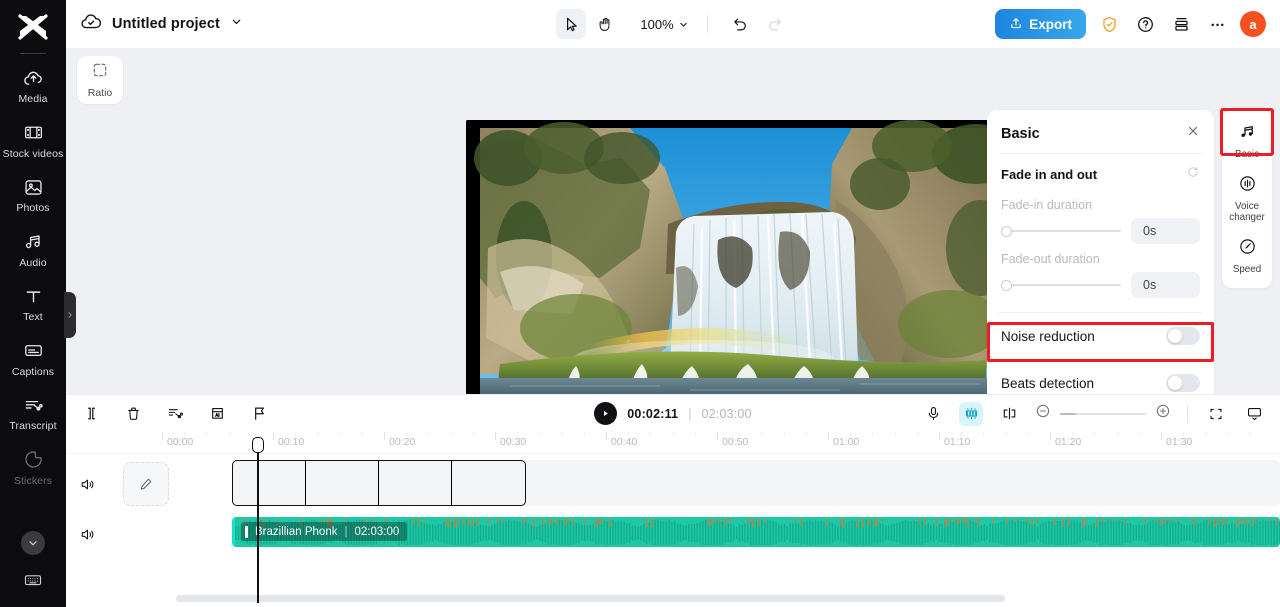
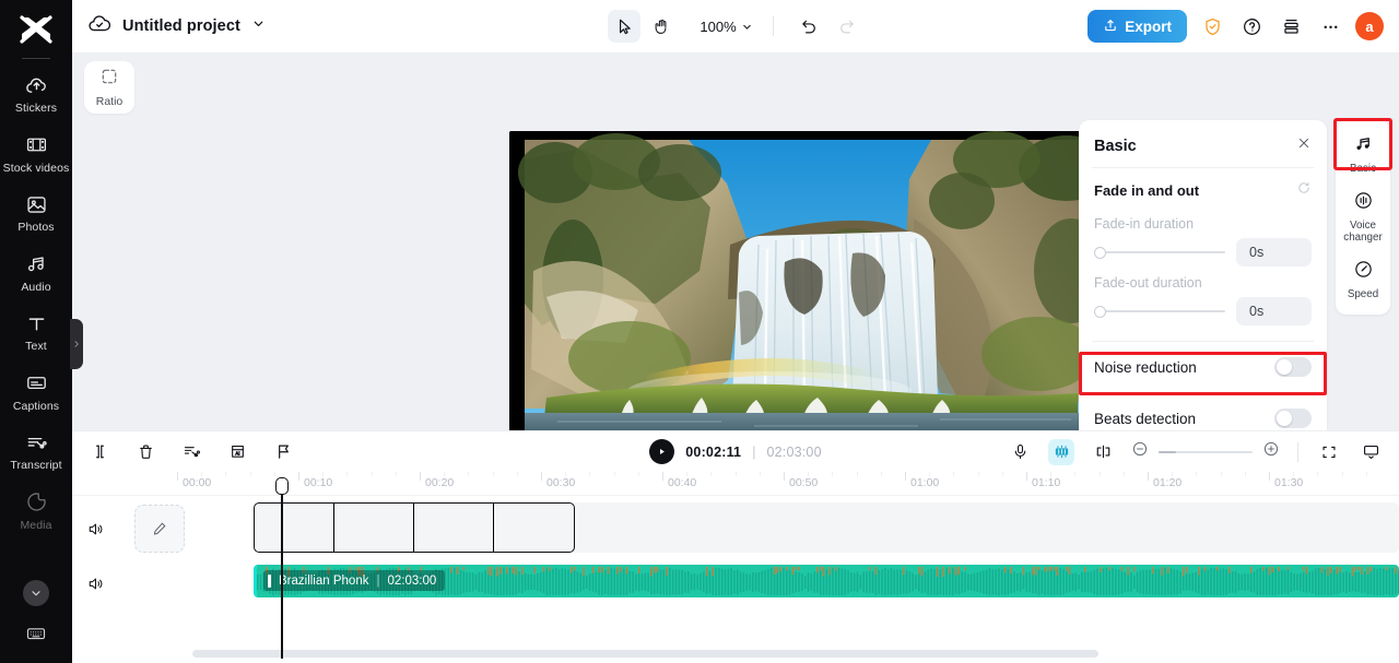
- Media
+ Stickers
  Stock videos
  Photos
  Audio
  Text
  Captions
  Transcript
- Stickers
+ Media
  Untitled project
  100%
  Export
  a
  Ratio
  Basic
  Fade in and out
  Fade-in duration
  0s
  Fade-out duration
  0s
  Noise reduction
  Beats detection
  Basic
  Voice changer
  Speed
  00:02:11
  |
  02:03:00
  00:00
  00:10
  00:20
  00:30
  00:40
  00:50
  01:00
  01:10
  01:20
  01:30
  Brazillian Phonk
  |
  02:03:00
